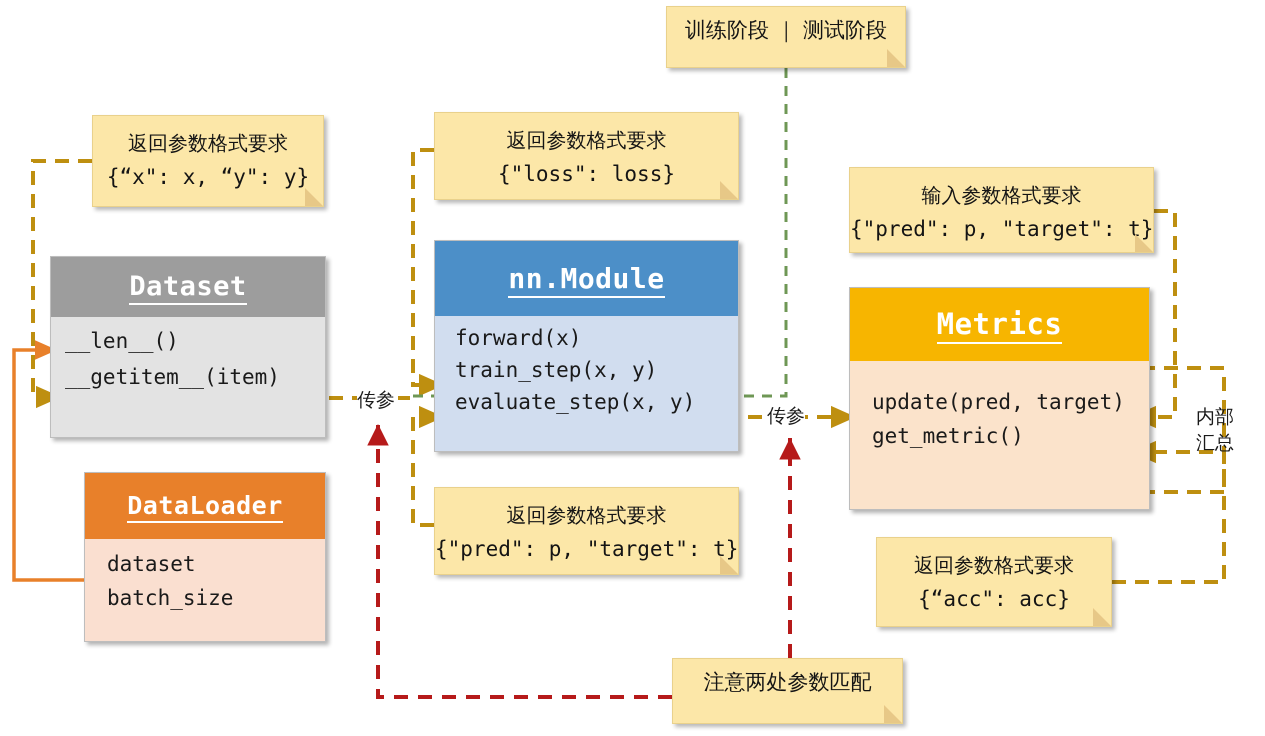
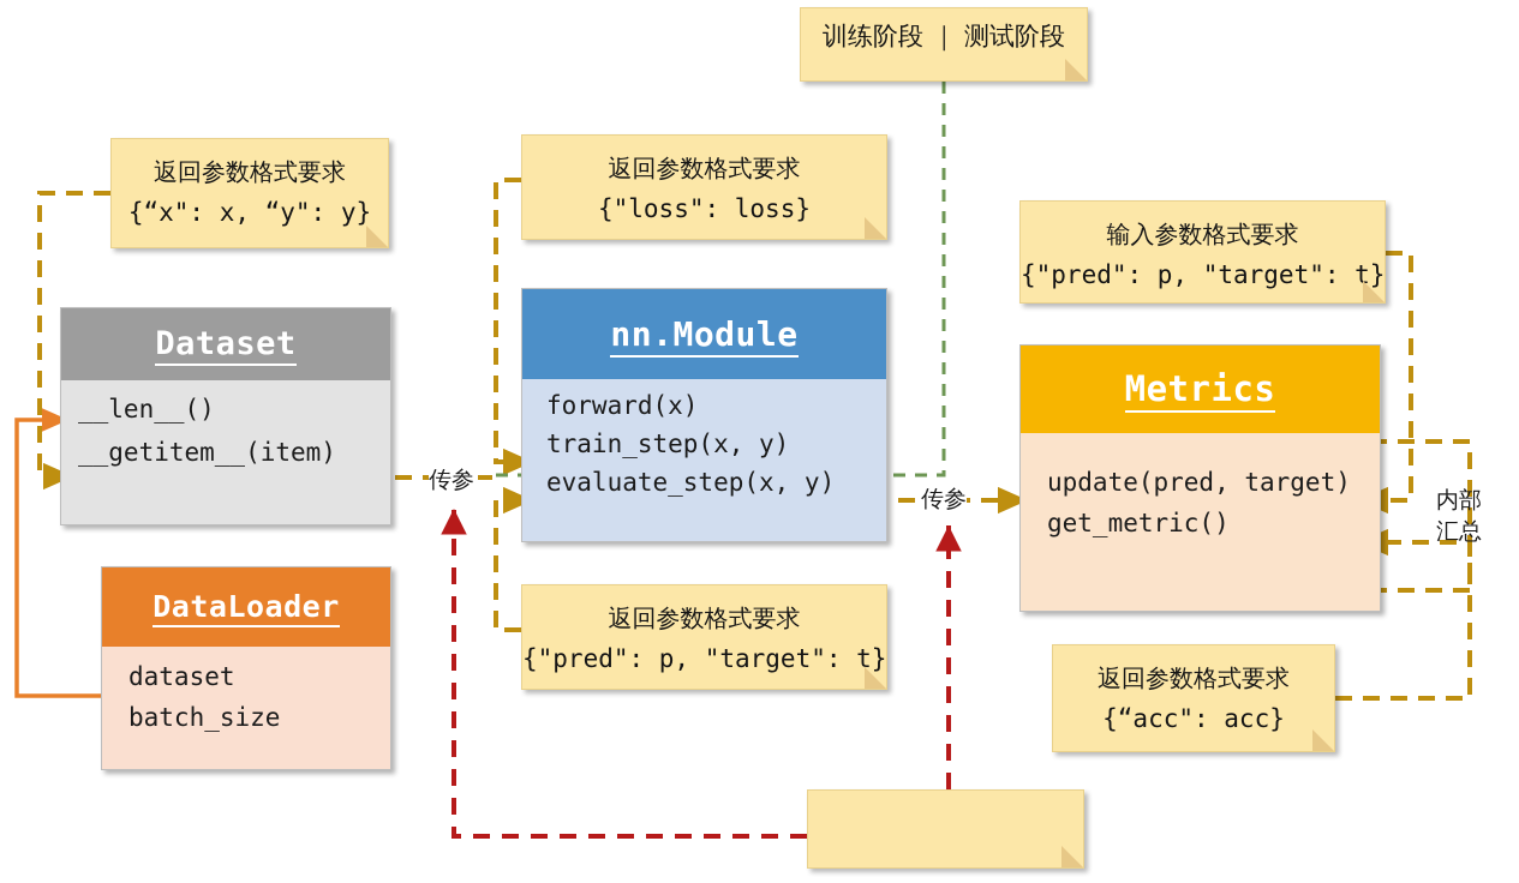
  Dataset
  __len__()
  __getitem__(item)
  DataLoader
  dataset
  batch_size
  nn.Module
  forward(x)
  train_step(x, y)
  evaluate_step(x, y)
  Metrics
  update(pred, target)
  get_metric()
  训练阶段 ｜ 测试阶段
  返回参数格式要求
  {“x": x, “y": y}
  返回参数格式要求
  {"loss": loss}
  返回参数格式要求
  {"pred": p, "target": t}
  输入参数格式要求
  {"pred": p, "target": t}
  返回参数格式要求
  {“acc": acc}
- 注意两处参数匹配
  传参
  传参
  内部
  汇总
